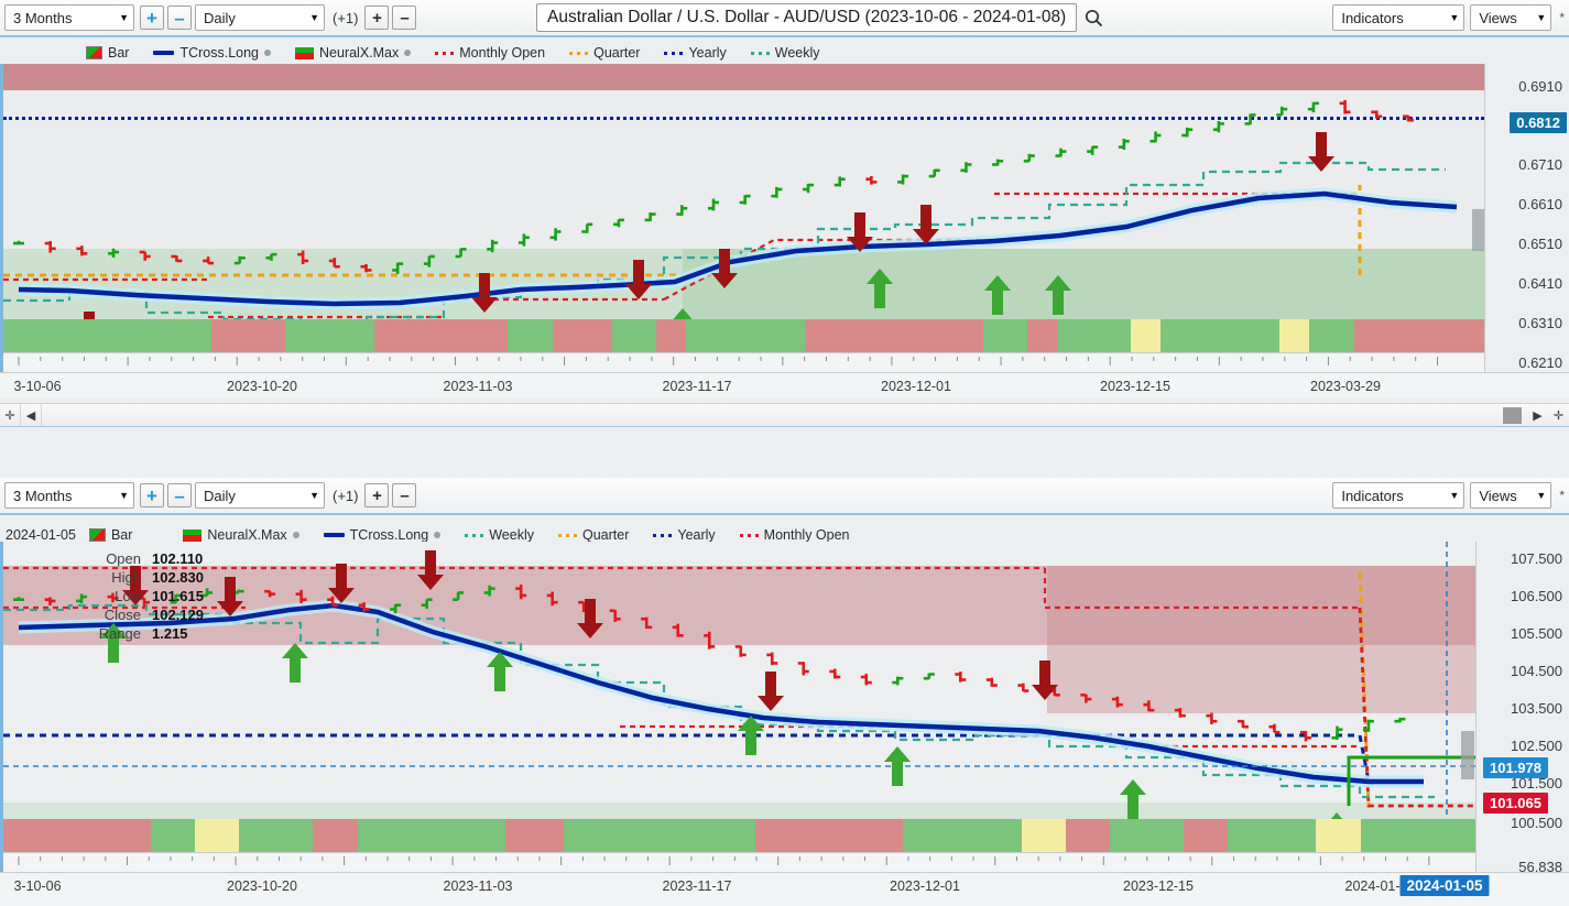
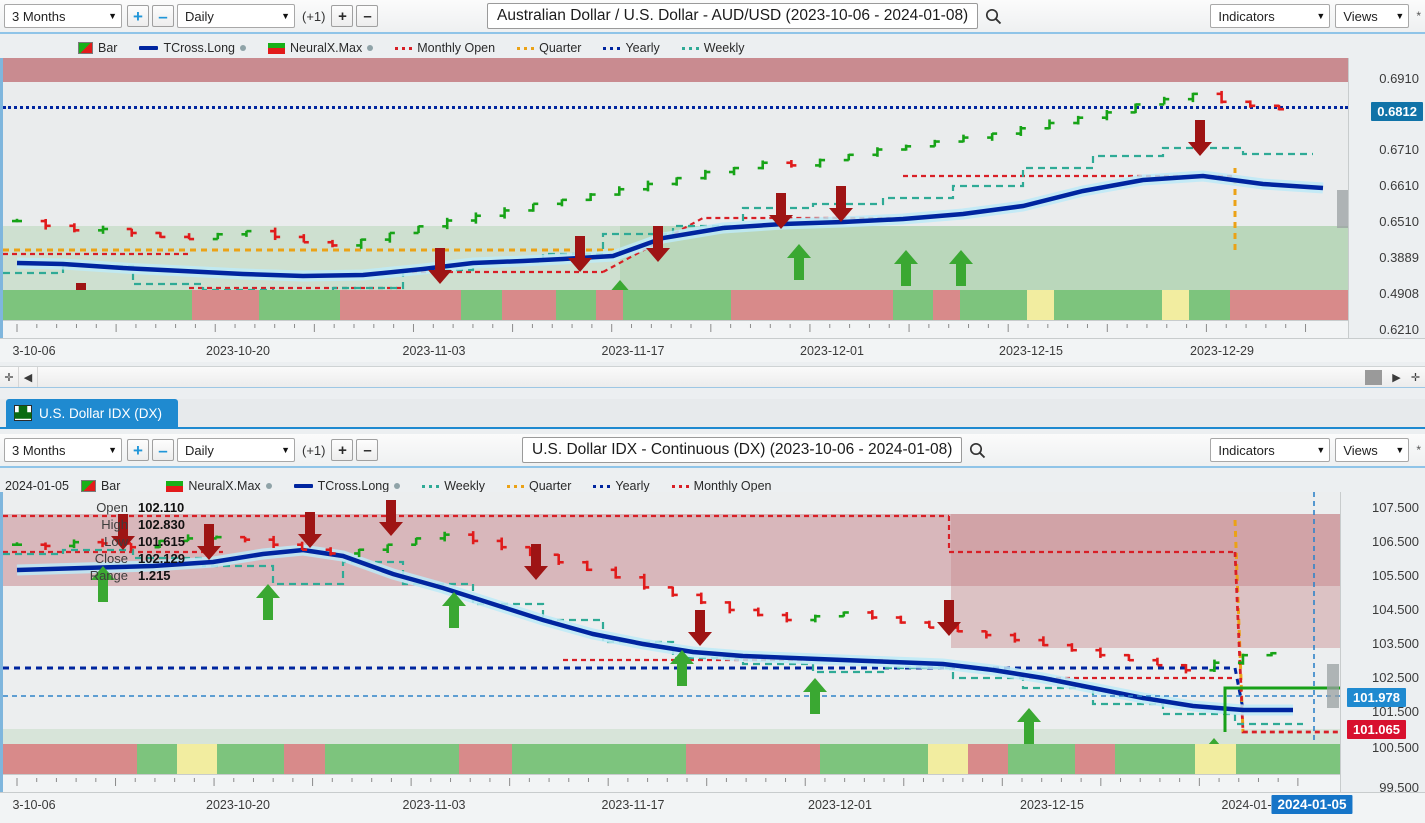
  3 Months
  ▼
  +
  –
  Daily
  ▼
  (+1)
  +
  –
  Australian Dollar / U.S. Dollar - AUD/USD (2023-10-06 - 2024-01-08)
  Indicators
  ▼
  Views
  ▼
  *
  Bar
  TCross.Long
  NeuralX.Max
  Monthly Open
  Quarter
  Yearly
  Weekly
  0.6910
  0.6812
  0.6710
  0.6610
  0.6510
- 0.6410
+ 0.3889
- 0.6310
+ 0.4908
  0.6210
  3-10-06
  2023-10-20
  2023-11-03
  2023-11-17
  2023-12-01
  2023-12-15
- 2023-03-29
+ 2023-12-29
  ✛
  ◀
  ▶
  ✛
+ ▟▙
+ U.S. Dollar IDX (DX)
  3 Months
  ▼
  +
  –
  Daily
  ▼
  (+1)
  +
  –
+ U.S. Dollar IDX - Continuous (DX) (2023-10-06 - 2024-01-08)
  Indicators
  ▼
  Views
  ▼
  *
  2024-01-05
  Bar
  NeuralX.Max
  TCross.Long
  Weekly
  Quarter
  Yearly
  Monthly Open
  107.500
  106.500
  105.500
  104.500
  103.500
  102.500
  101.978
  101.500
  101.065
  100.500
- 56.838
+ 99.500
  Open
  102.110
  High
  102.830
  Low
  101.615
  Close
  102.129
  Range
  1.215
  3-10-06
  2023-10-20
  2023-11-03
  2023-11-17
  2023-12-01
  2023-12-15
  2024-01-
  2024-01-05
